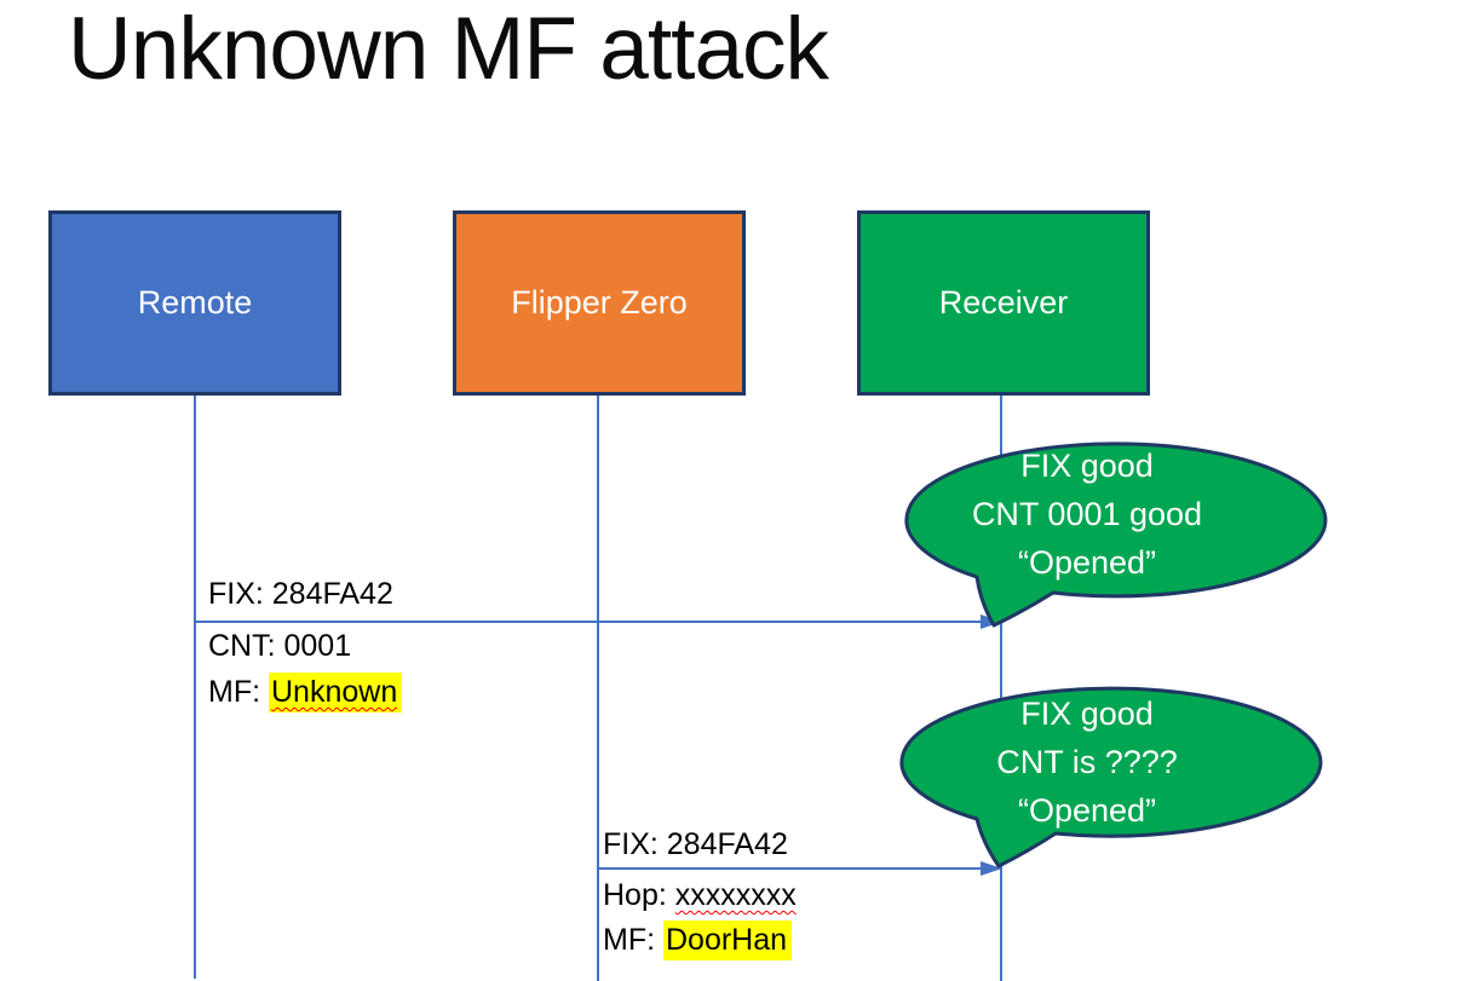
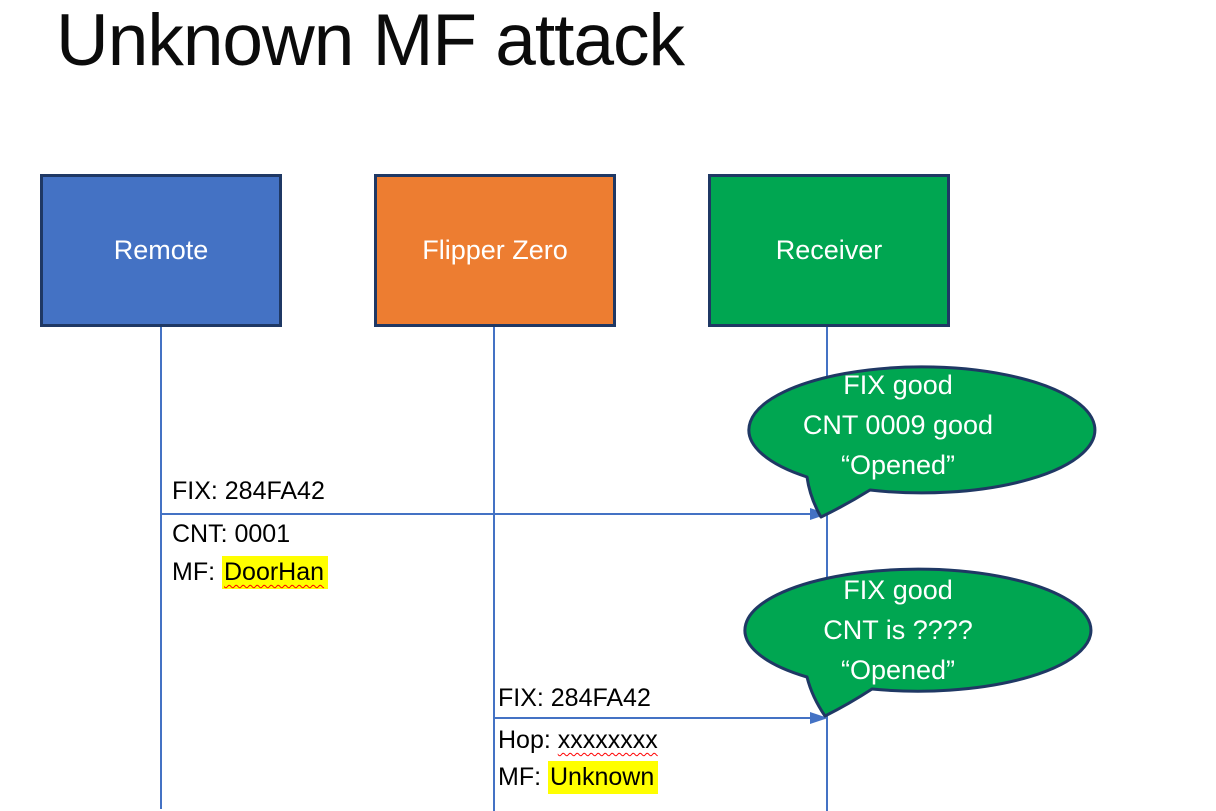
  Unknown MF attack
  Remote
  Flipper Zero
  Receiver
  FIX: 284FA42
  CNT: 0001
- MF: Unknown
+ MF: DoorHan
  FIX: 284FA42
  Hop: xxxxxxxx
- MF: DoorHan
+ MF: Unknown
  FIX good
- CNT 0001 good
+ CNT 0009 good
  “Opened”
  FIX good
  CNT is ????
  “Opened”
